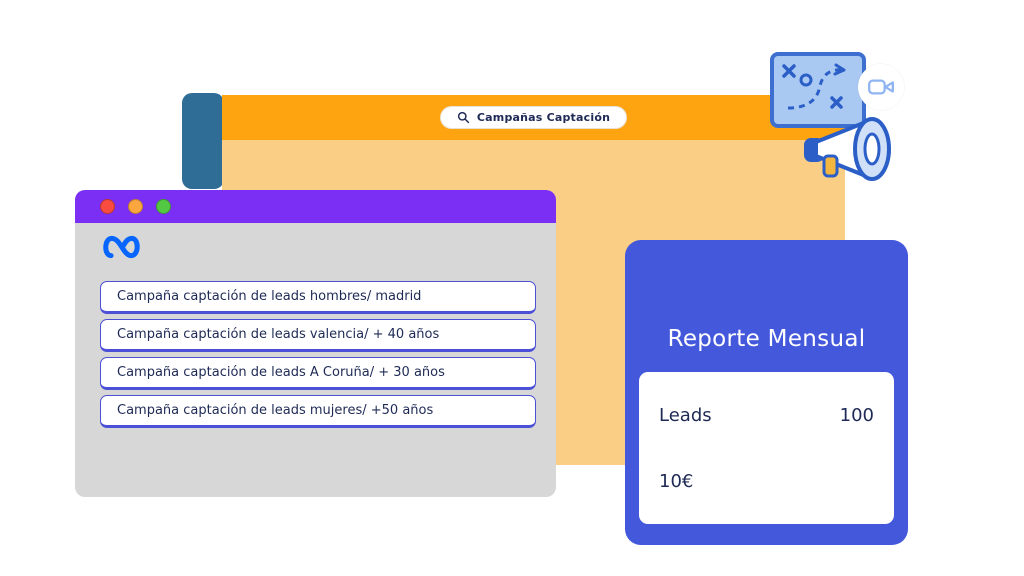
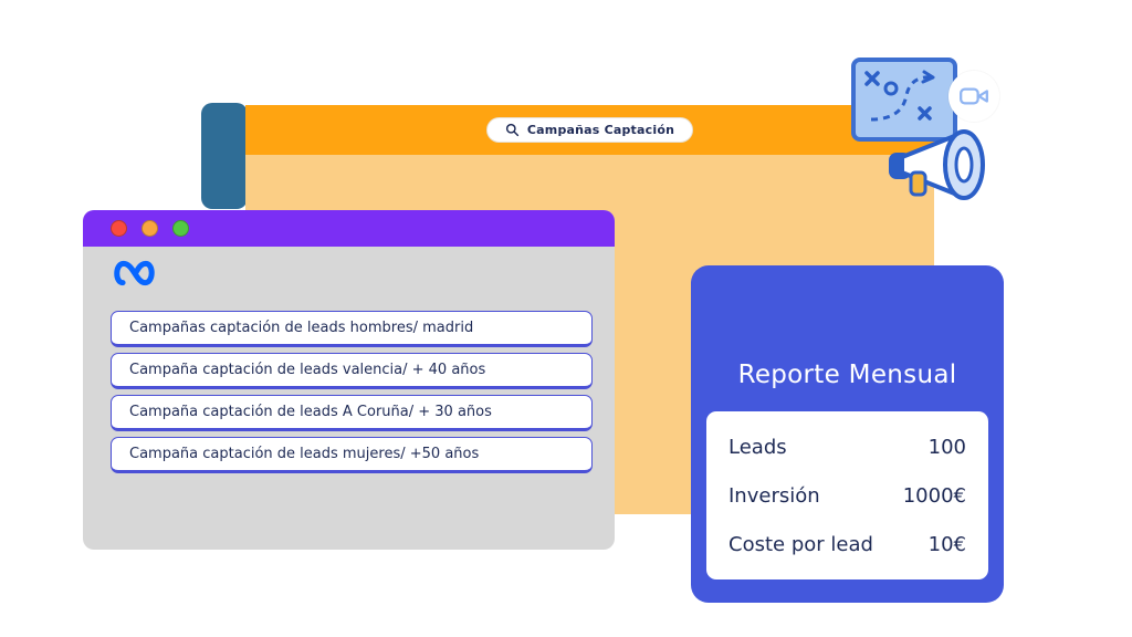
  Campañas Captación
- Campaña captación de leads hombres/ madrid
+ Campañas captación de leads hombres/ madrid
  Campaña captación de leads valencia/ + 40 años
  Campaña captación de leads A Coruña/ + 30 años
  Campaña captación de leads mujeres/ +50 años
  Reporte Mensual
  Leads
  100
+ Inversión
+ 1000€
+ Coste por lead
  10€
